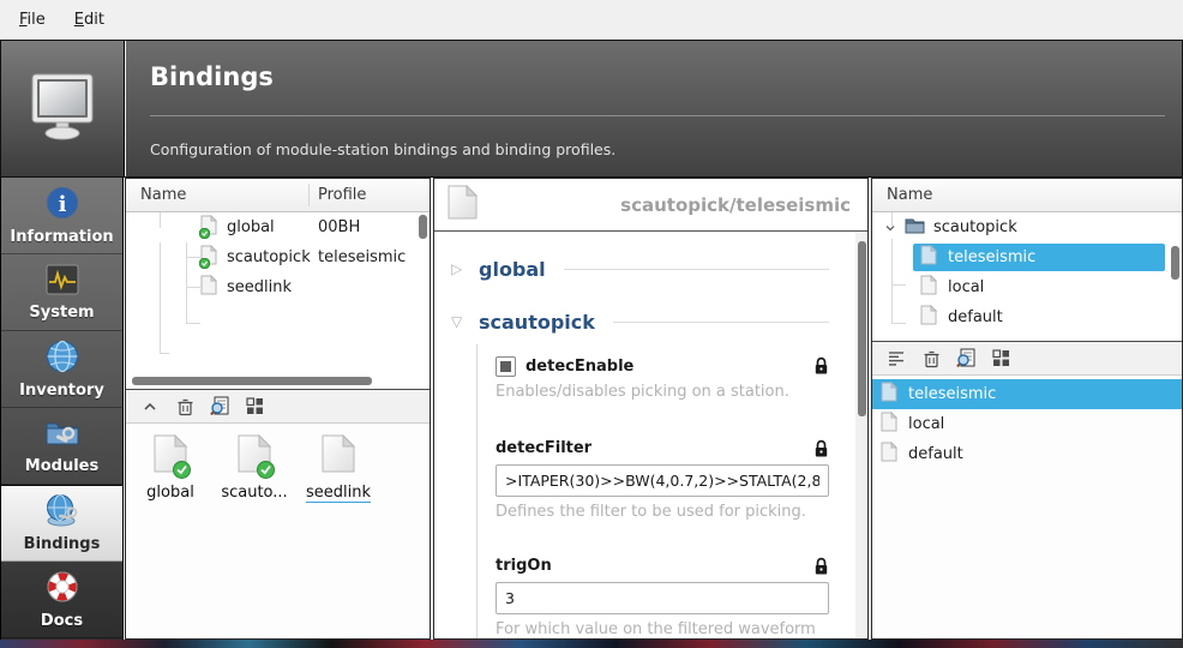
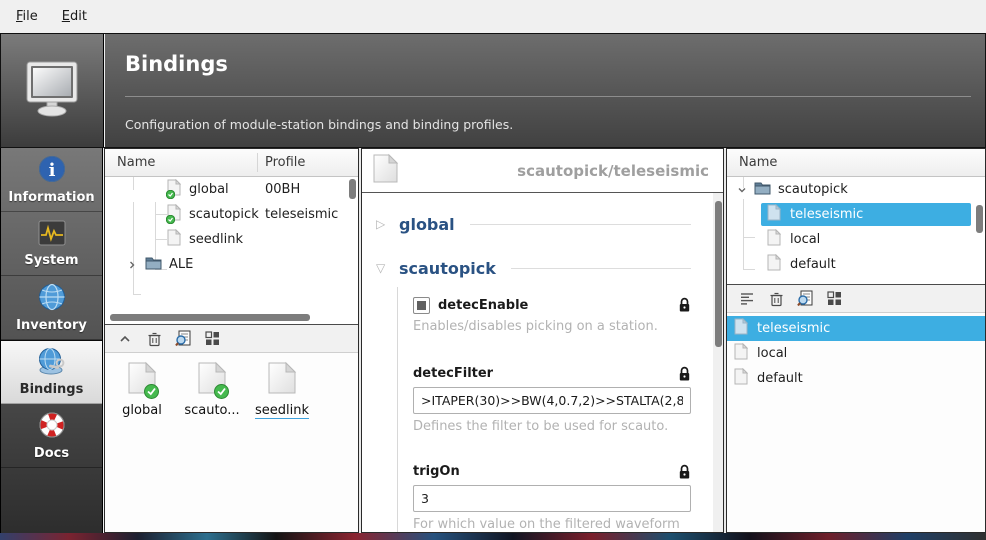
  File
  Edit
  Bindings
  Configuration of module-station bindings and binding profiles.
  i
  Information
  System
  Inventory
- Modules
  Bindings
  Docs
  Name
  Profile
  global
  00BH
  scautopick
  teleseismic
  seedlink
+ ALE
  global
  scauto...
  seedlink
  scautopick/teleseismic
  ▷
  global
  ▽
  scautopick
  detecEnable
  Enables/disables picking on a station.
  detecFilter
  >ITAPER(30)>>BW(4,0.7,2)>>STALTA(2,8
- Defines the filter to be used for picking.
+ Defines the filter to be used for scauto.
  trigOn
  3
  For which value on the filtered waveform
  Name
  scautopick
  teleseismic
  local
  default
  teleseismic
  local
  default
